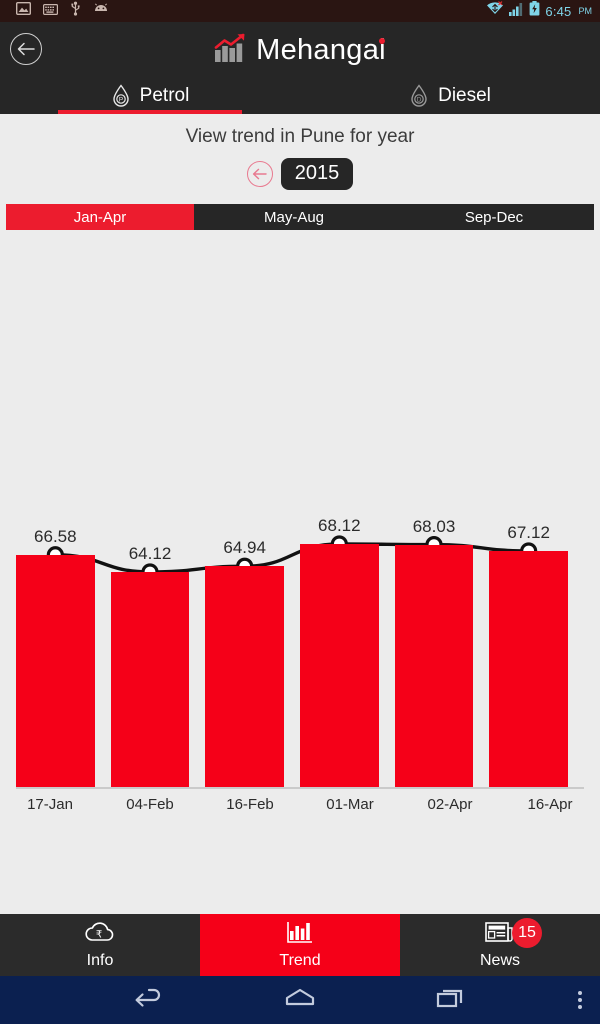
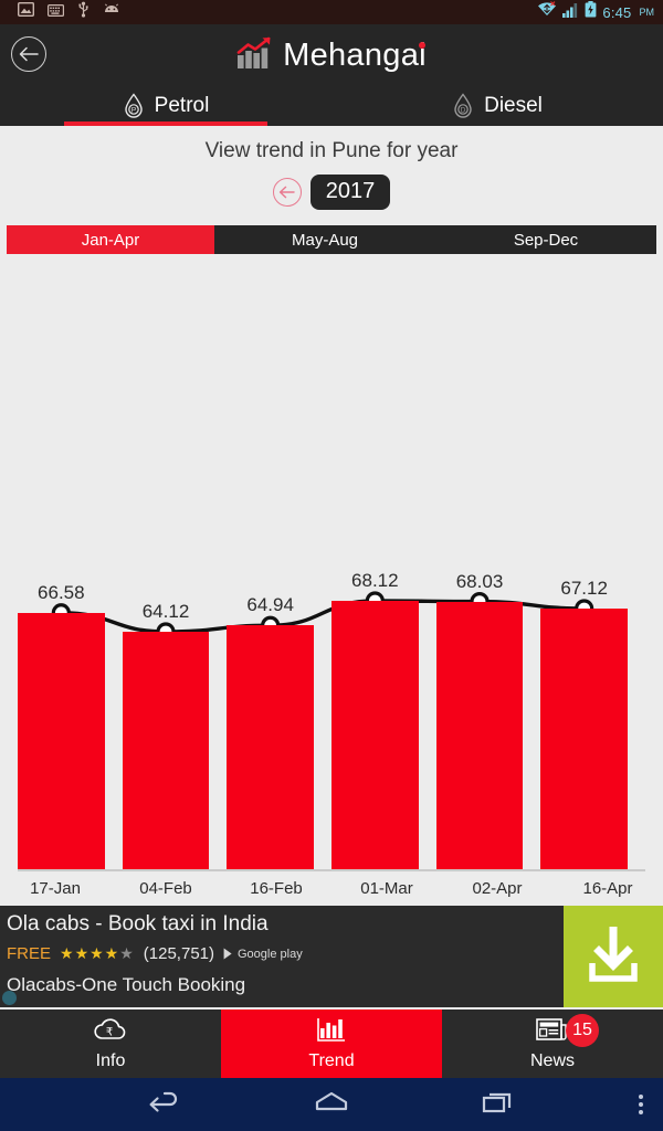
  6:45
  PM
  Mehangai
  Petrol
  Diesel
  View trend in Pune for year
- 2015
+ 2017
  Jan-Apr
  May-Aug
  Sep-Dec
  66.58
  64.12
  64.94
  68.12
  68.03
  67.12
  17-Jan
  04-Feb
  16-Feb
  01-Mar
  02-Apr
  16-Apr
+ Ola cabs - Book taxi in India
+ FREE
+ ★★★★★
+ (125,751)
+ Google play
+ Olacabs-One Touch Booking
  ₹
  Info
  Trend
  15
  News
